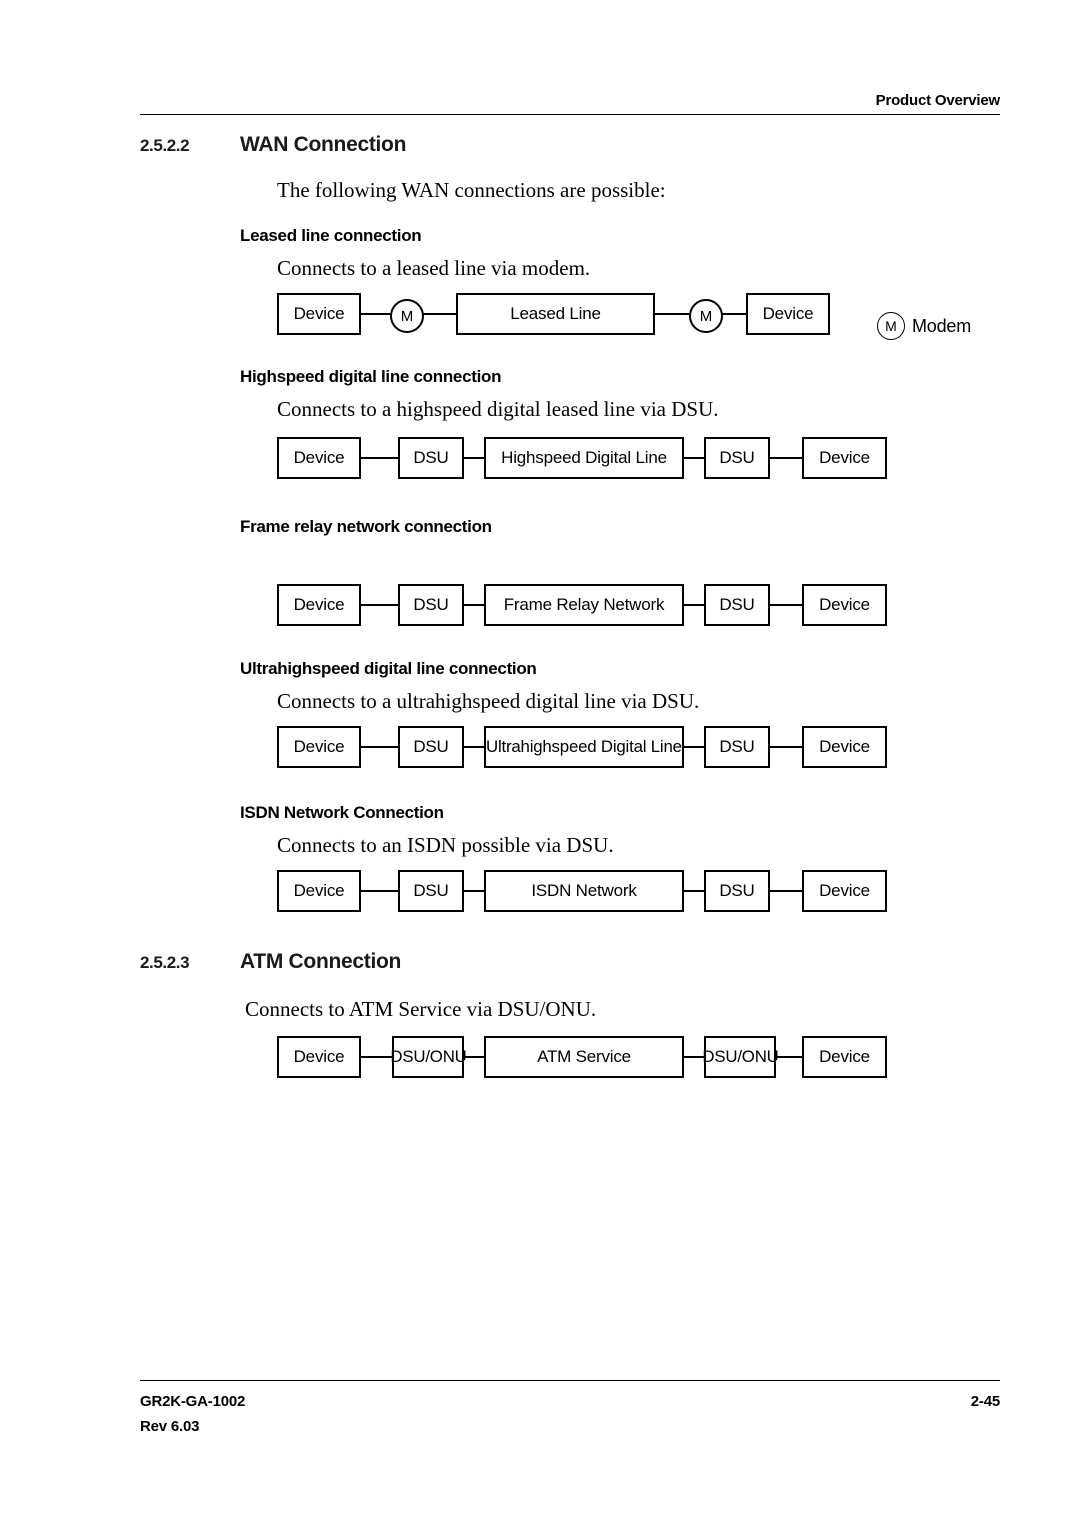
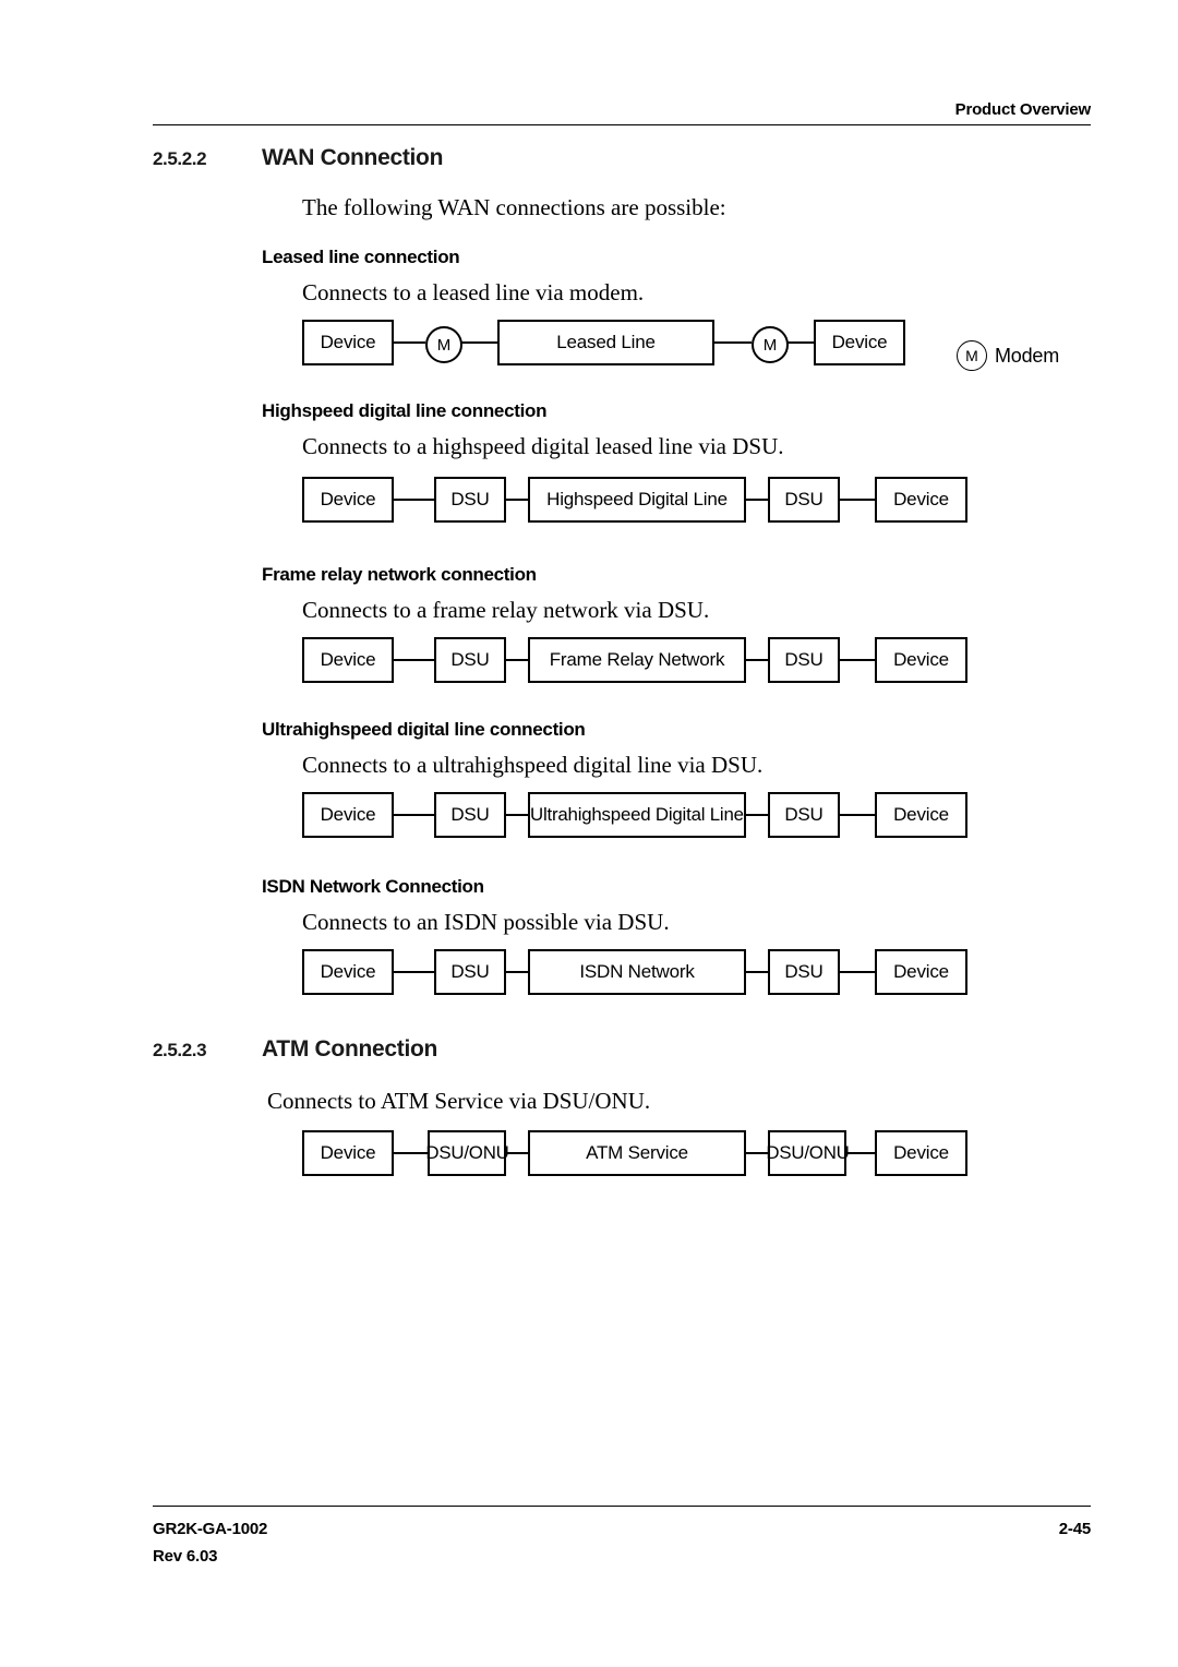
  Product Overview
  2.5.2.2
  WAN Connection
  The following WAN connections are possible:
  Leased line connection
  Connects to a leased line via modem.
  Device
  M
  Leased Line
  M
  Device
  M
  Modem
  Highspeed digital line connection
  Connects to a highspeed digital leased line via DSU.
  Device
  DSU
  Highspeed Digital Line
  DSU
  Device
  Frame relay network connection
+ Connects to a frame relay network via DSU.
  Device
  DSU
  Frame Relay Network
  DSU
  Device
  Ultrahighspeed digital line connection
  Connects to a ultrahighspeed digital line via DSU.
  Device
  DSU
  Ultrahighspeed Digital Line
  DSU
  Device
  ISDN Network Connection
  Connects to an ISDN possible via DSU.
  Device
  DSU
  ISDN Network
  DSU
  Device
  2.5.2.3
  ATM Connection
  Connects to ATM Service via DSU/ONU.
  Device
  DSU/ONU
  ATM Service
  DSU/ONU
  Device
  GR2K-GA-1002
  Rev 6.03
  2-45
